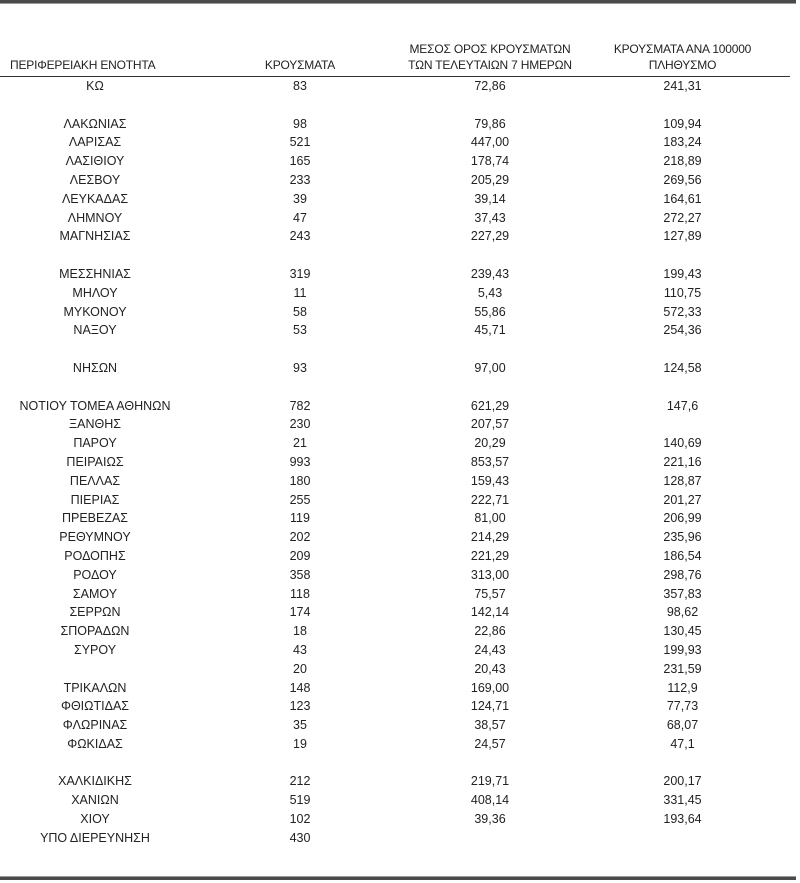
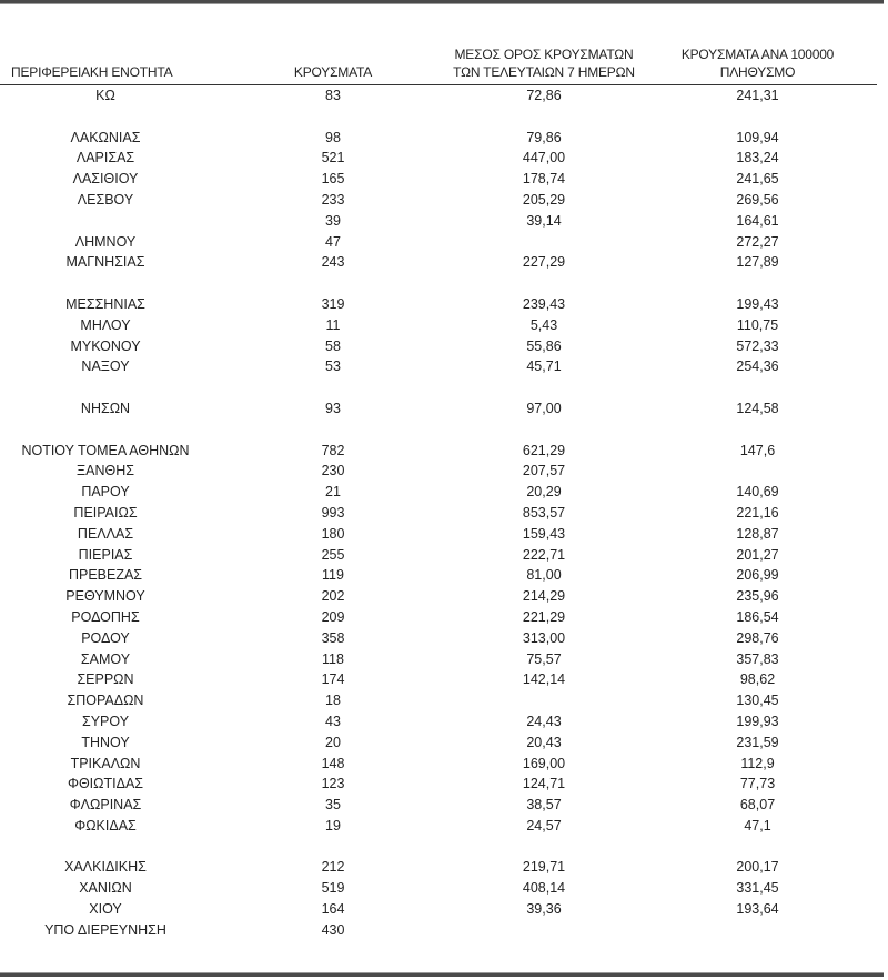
  ΠΕΡΙΦΕΡΕΙΑΚΗ ΕΝΟΤΗΤΑ
  ΚΡΟΥΣΜΑΤΑ
  ΜΕΣΟΣ ΟΡΟΣ ΚΡΟΥΣΜΑΤΩΝ
  ΤΩΝ ΤΕΛΕΥΤΑΙΩΝ 7 ΗΜΕΡΩΝ
  ΚΡΟΥΣΜΑΤΑ ΑΝΑ 100000
  ΠΛΗΘΥΣΜΟ
  ΚΩ
  83
  72,86
  241,31
  ΛΑΚΩΝΙΑΣ
  98
  79,86
  109,94
  ΛΑΡΙΣΑΣ
  521
  447,00
  183,24
  ΛΑΣΙΘΙΟΥ
  165
  178,74
- 218,89
+ 241,65
  ΛΕΣΒΟΥ
  233
  205,29
  269,56
- ΛΕΥΚΑΔΑΣ
  39
  39,14
  164,61
  ΛΗΜΝΟΥ
  47
- 37,43
  272,27
  ΜΑΓΝΗΣΙΑΣ
  243
  227,29
  127,89
  ΜΕΣΣΗΝΙΑΣ
  319
  239,43
  199,43
  ΜΗΛΟΥ
  11
  5,43
  110,75
  ΜΥΚΟΝΟΥ
  58
  55,86
  572,33
  ΝΑΞΟΥ
  53
  45,71
  254,36
  ΝΗΣΩΝ
  93
  97,00
  124,58
  ΝΟΤΙΟΥ ΤΟΜΕΑ ΑΘΗΝΩΝ
  782
  621,29
  147,6
  ΞΑΝΘΗΣ
  230
  207,57
  ΠΑΡΟΥ
  21
  20,29
  140,69
  ΠΕΙΡΑΙΩΣ
  993
  853,57
  221,16
  ΠΕΛΛΑΣ
  180
  159,43
  128,87
  ΠΙΕΡΙΑΣ
  255
  222,71
  201,27
  ΠΡΕΒΕΖΑΣ
  119
  81,00
  206,99
  ΡΕΘΥΜΝΟΥ
  202
  214,29
  235,96
  ΡΟΔΟΠΗΣ
  209
  221,29
  186,54
  ΡΟΔΟΥ
  358
  313,00
  298,76
  ΣΑΜΟΥ
  118
  75,57
  357,83
  ΣΕΡΡΩΝ
  174
  142,14
  98,62
  ΣΠΟΡΑΔΩΝ
  18
- 22,86
  130,45
  ΣΥΡΟΥ
  43
  24,43
  199,93
+ ΤΗΝΟΥ
  20
  20,43
  231,59
  ΤΡΙΚΑΛΩΝ
  148
  169,00
  112,9
  ΦΘΙΩΤΙΔΑΣ
  123
  124,71
  77,73
  ΦΛΩΡΙΝΑΣ
  35
  38,57
  68,07
  ΦΩΚΙΔΑΣ
  19
  24,57
  47,1
  ΧΑΛΚΙΔΙΚΗΣ
  212
  219,71
  200,17
  ΧΑΝΙΩΝ
  519
  408,14
  331,45
  ΧΙΟΥ
- 102
+ 164
  39,36
  193,64
  ΥΠΟ ΔΙΕΡΕΥΝΗΣΗ
  430
